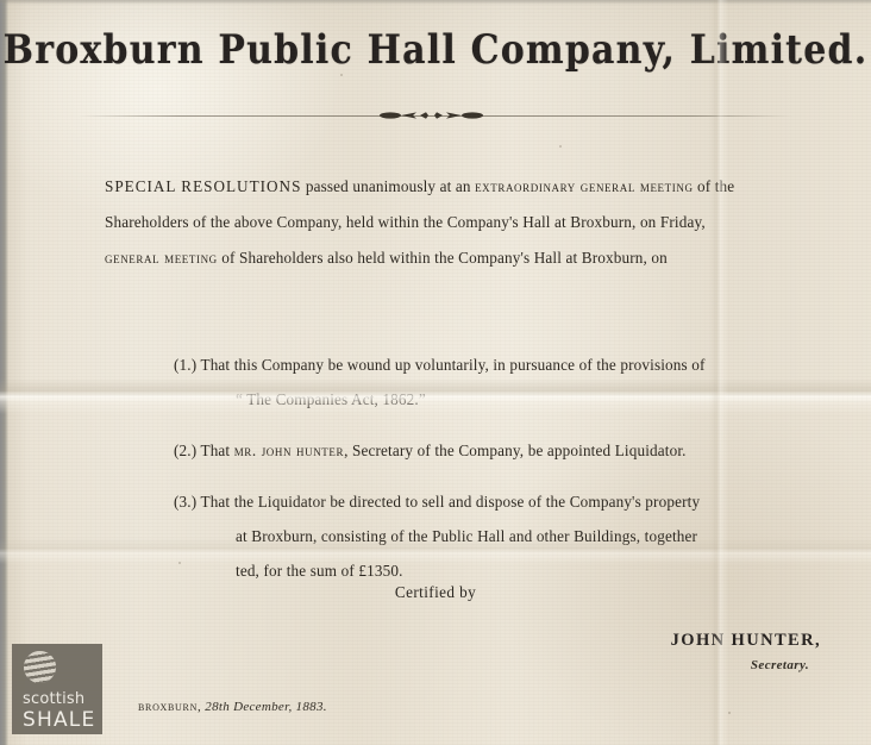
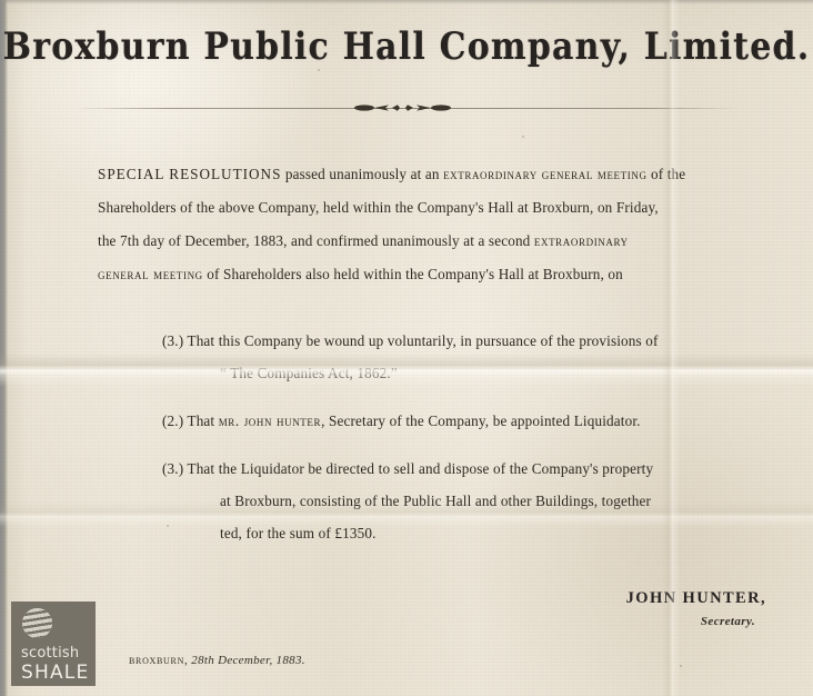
  Broxburn Public Hall Company, Lmited.
  SPECIAL RESOLUTIONS passed unanimously at an extraordinary general meeting ofe
  Shareholders of the above Company, held within the Company's Hall at Broxburn, on Friday,
+ the 7th day of December, 1883, and confirmed unanimously at a second extraordinary
  general meeting of Shareholders also held within the Company's Hall at Broxburn, on
- (1.) That this Company be wound up voluntarily, in pursuance of the provisions of
+ (3.) That this Company be wound up voluntarily, in pursuance of the provisions of
  (2.) That mr. john hunter, Secretary of the Company, be appointed Liquidator.
  (3.) That the Liquidator be directed to sell and dispose of the Company's property
  at Broxburn, consisting of the Public Hall and other Buildings, together
  ted, for the sum of £1350.
- Certified by
  JOH HUNTER,
  Secretary.
  broxburn, 28th December, 1883.
  scottish
  SHALE
